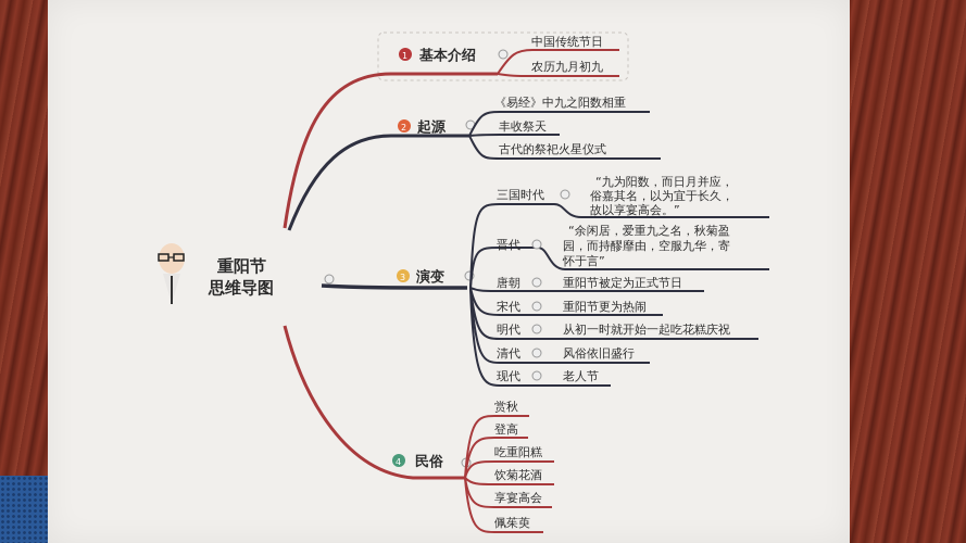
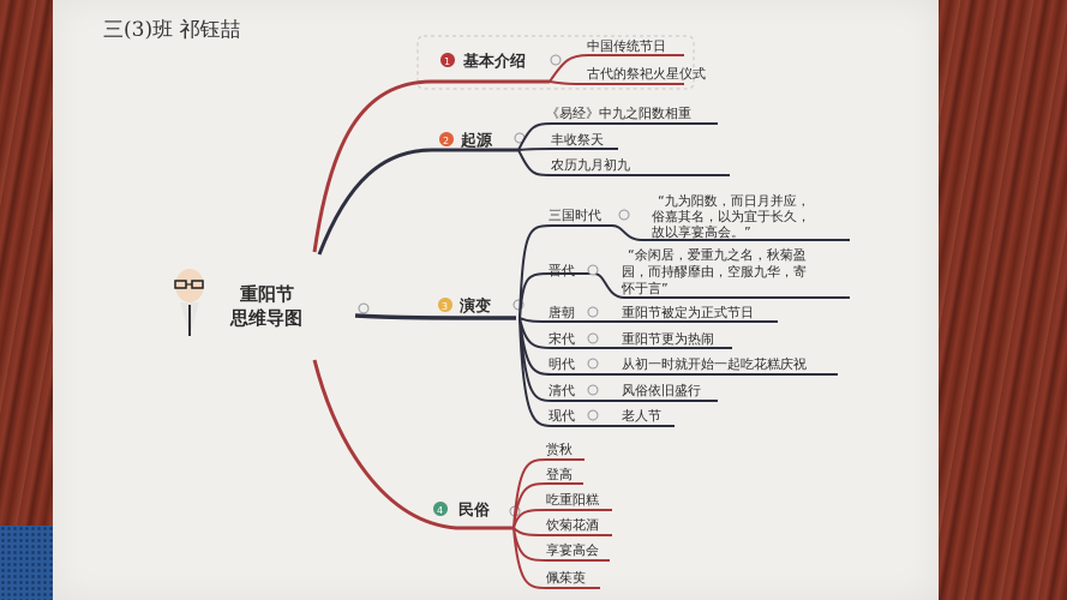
+ 三(3)班 祁钰喆
  重阳节
  思维导图
  1
  基本介绍
  中国传统节日
- 农历九月初九
+ 古代的祭祀火星仪式
  2
  起源
  《易经》中九之阳数相重
  丰收祭天
- 古代的祭祀火星仪式
+ 农历九月初九
  3
  演变
  三国时代
  “九为阳数，而日月并应，
  俗嘉其名，以为宜于长久，
  故以享宴高会。”
  晋代
  “余闲居，爱重九之名，秋菊盈
  园，而持醪靡由，空服九华，寄
  怀于言”
  唐朝
  重阳节被定为正式节日
  宋代
  重阳节更为热闹
  明代
  从初一时就开始一起吃花糕庆祝
  清代
  风俗依旧盛行
  现代
  老人节
  4
  民俗
  赏秋
  登高
  吃重阳糕
  饮菊花酒
  享宴高会
  佩茱萸
